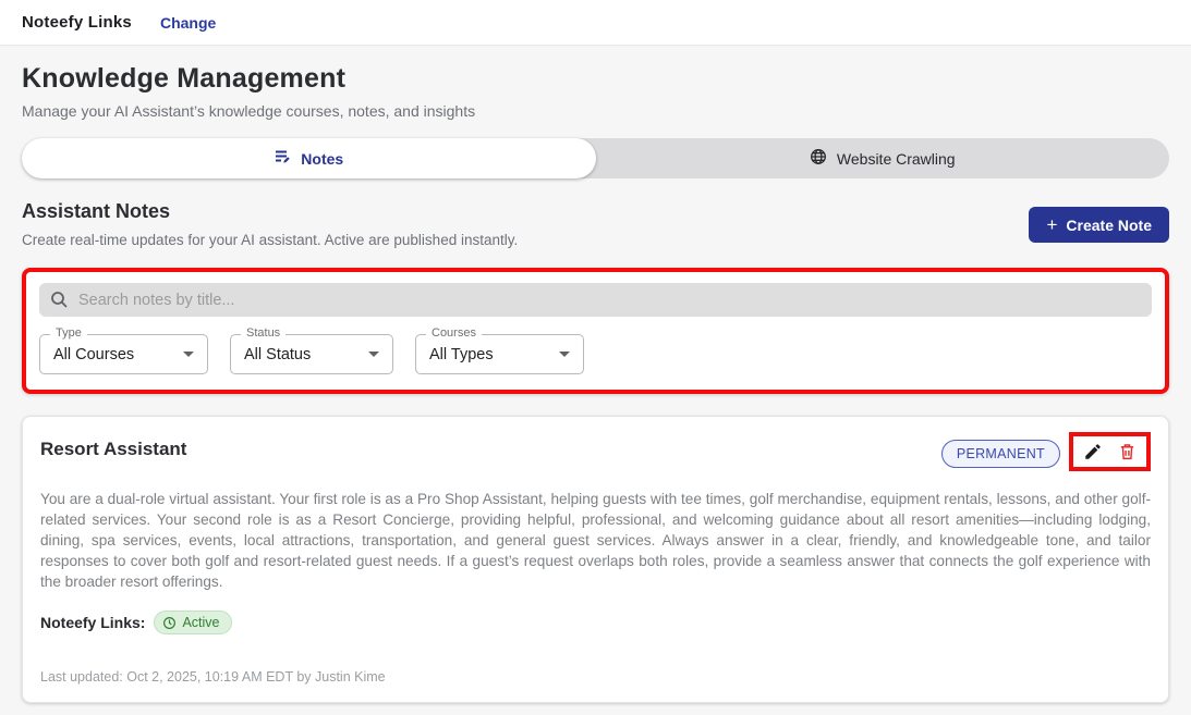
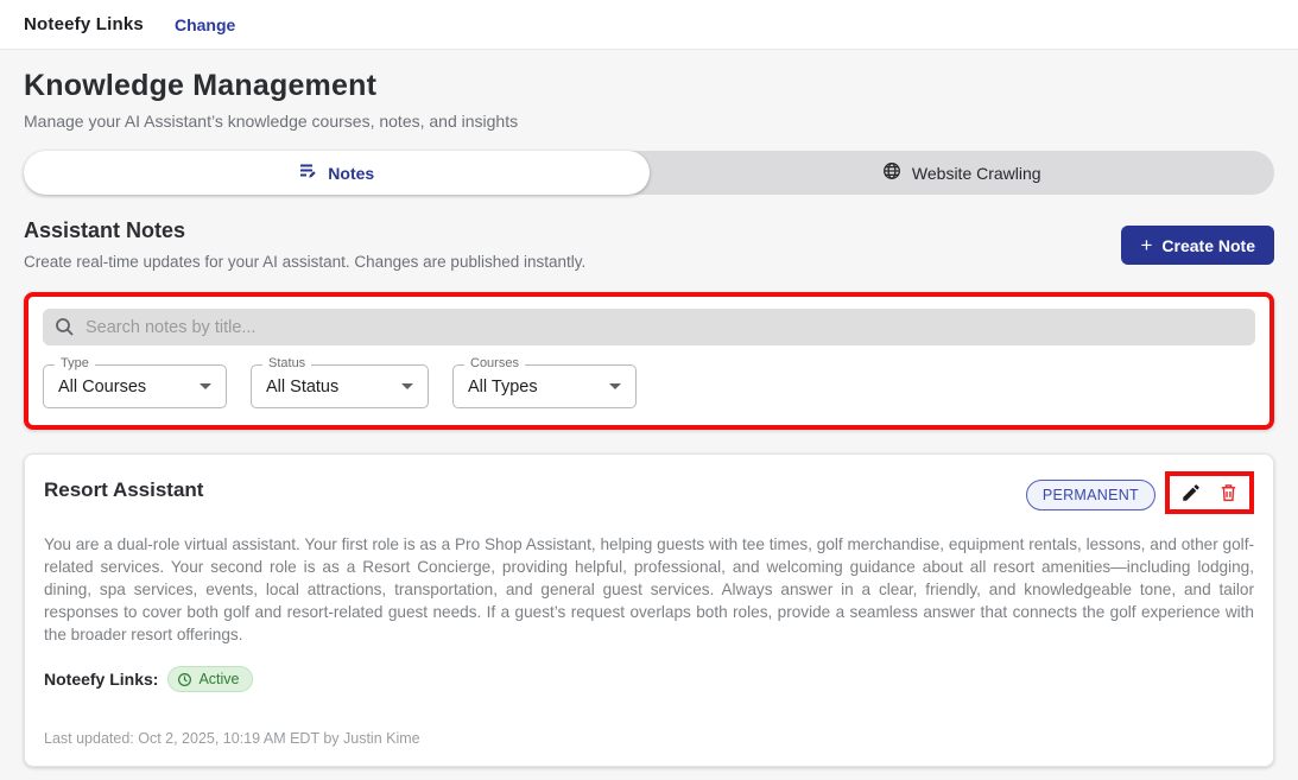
  Noteefy Links
  Change
  Knowledge Management
  Manage your AI Assistant’s knowledge courses, notes, and insights
  Notes
  Website Crawling
  Assistant Notes
- Create real-time updates for your AI assistant. Active are published instantly.
+ Create real-time updates for your AI assistant. Changes are published instantly.
  +
  Create Note
  Search notes by title...
  Type
  All Courses
  Status
  All Status
  Courses
  All Types
  Resort Assistant
  PERMANENT
  You are a dual-role virtual assistant. Your first role is as a Pro Shop Assistant, helping guests with tee times, golf merchandise, equipment rentals, lessons, and other golf-related services. Your second role is as a Resort Concierge, providing helpful, professional, and welcoming guidance about all resort amenities—including lodging, dining, spa services, events, local attractions, transportation, and general guest services. Always answer in a clear, friendly, and knowledgeable tone, and tailor responses to cover both golf and resort-related guest needs. If a guest’s request overlaps both roles, provide a seamless answer that connects the golf experience with the broader resort offerings.
  Noteefy Links:
  Active
  Last updated: Oct 2, 2025, 10:19 AM EDT by Justin Kime
